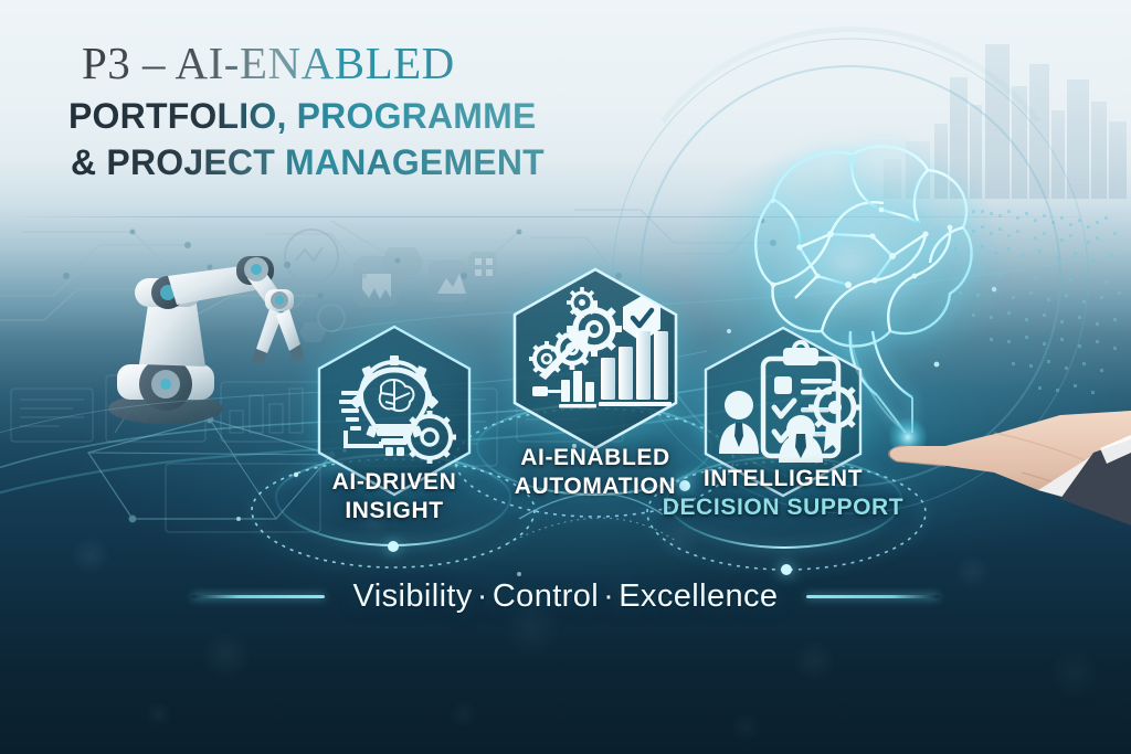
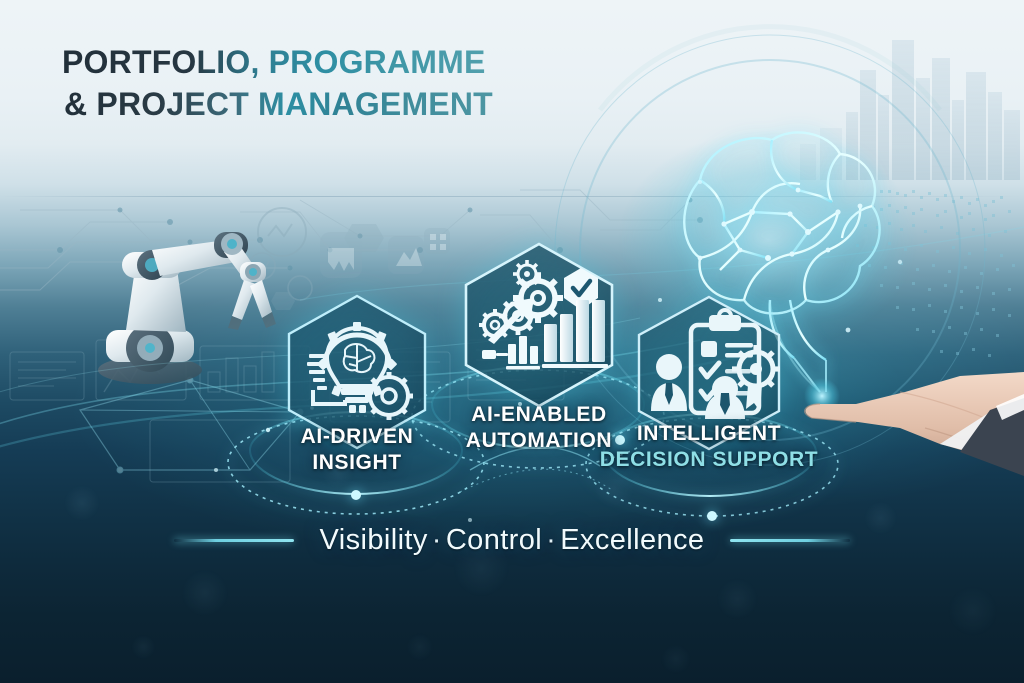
- P3 – AI-ENABLED
  PORTFOLIO, PROGRAMME
  & PROJECT MANAGEMENT
